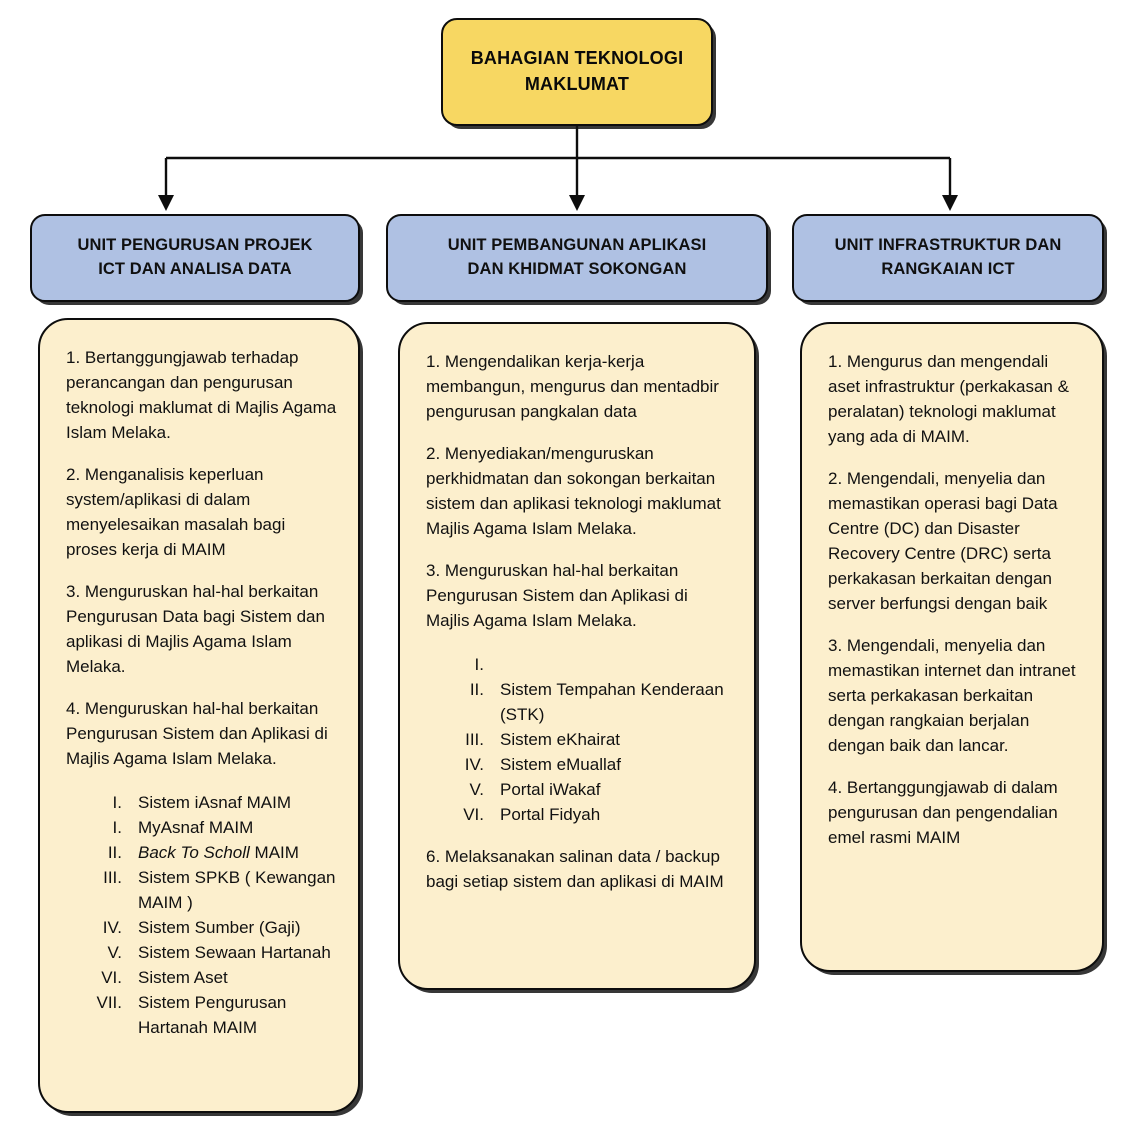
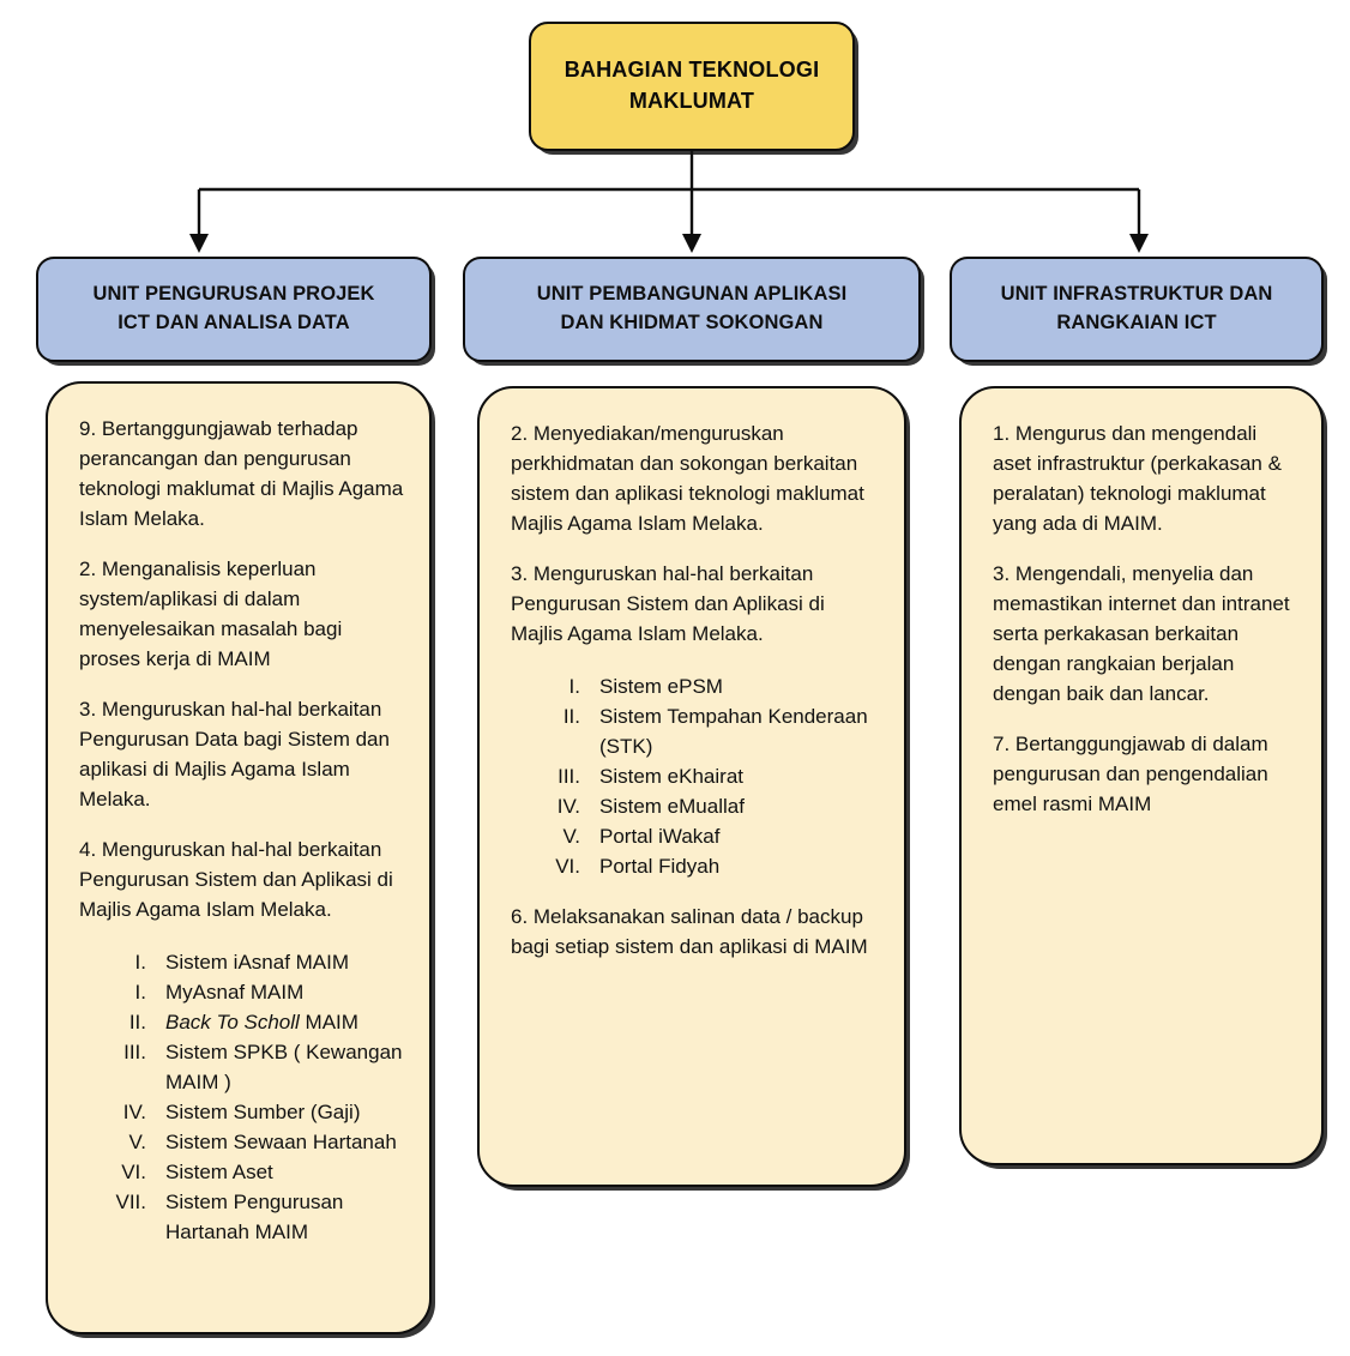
  BAHAGIAN TEKNOLOGI
  MAKLUMAT
  UNIT PENGURUSAN PROJEK
  ICT DAN ANALISA DATA
- 1. Bertanggungjawab terhadap perancangan dan pengurusan teknologi maklumat di Majlis Agama Islam Melaka.
+ 9. Bertanggungjawab terhadap perancangan dan pengurusan teknologi maklumat di Majlis Agama Islam Melaka.
  2. Menganalisis keperluan system/aplikasi di dalam menyelesaikan masalah bagi proses kerja di MAIM
  3. Menguruskan hal-hal berkaitan Pengurusan Data bagi Sistem dan aplikasi di Majlis Agama Islam Melaka.
  4. Menguruskan hal-hal berkaitan Pengurusan Sistem dan Aplikasi di Majlis Agama Islam Melaka.
  I.
  Sistem iAsnaf MAIM
  I.
  MyAsnaf MAIM
  II.
  Back To Scholl MAIM
  III.
  Sistem SPKB ( Kewangan MAIM )
  IV.
  Sistem Sumber (Gaji)
  V.
  Sistem Sewaan Hartanah
  VI.
  Sistem Aset
  VII.
  Sistem Pengurusan Hartanah MAIM
  UNIT PEMBANGUNAN APLIKASI
  DAN KHIDMAT SOKONGAN
- 1. Mengendalikan kerja-kerja membangun, mengurus dan mentadbir pengurusan pangkalan data
  2. Menyediakan/menguruskan perkhidmatan dan sokongan berkaitan sistem dan aplikasi teknologi maklumat Majlis Agama Islam Melaka.
  3. Menguruskan hal-hal berkaitan Pengurusan Sistem dan Aplikasi di Majlis Agama Islam Melaka.
  I.
+ Sistem ePSM
  II.
  Sistem Tempahan Kenderaan (STK)
  III.
  Sistem eKhairat
  IV.
  Sistem eMuallaf
  V.
  Portal iWakaf
  VI.
  Portal Fidyah
  6. Melaksanakan salinan data / backup bagi setiap sistem dan aplikasi di MAIM
  UNIT INFRASTRUKTUR DAN
  RANGKAIAN ICT
  1. Mengurus dan mengendali aset infrastruktur (perkakasan & peralatan) teknologi maklumat yang ada di MAIM.
- 2. Mengendali, menyelia dan memastikan operasi bagi Data Centre (DC) dan Disaster Recovery Centre (DRC) serta perkakasan berkaitan dengan server berfungsi dengan baik
  3. Mengendali, menyelia dan memastikan internet dan intranet serta perkakasan berkaitan dengan rangkaian berjalan dengan baik dan lancar.
- 4. Bertanggungjawab di dalam pengurusan dan pengendalian emel rasmi MAIM
+ 7. Bertanggungjawab di dalam pengurusan dan pengendalian emel rasmi MAIM
